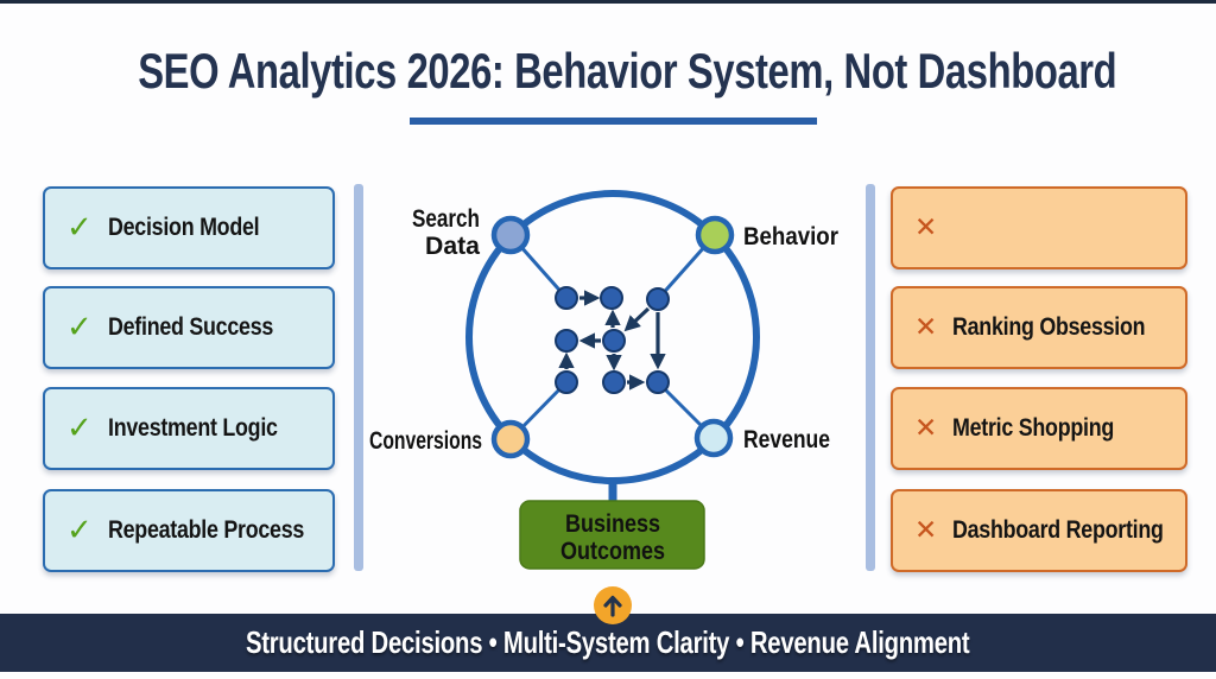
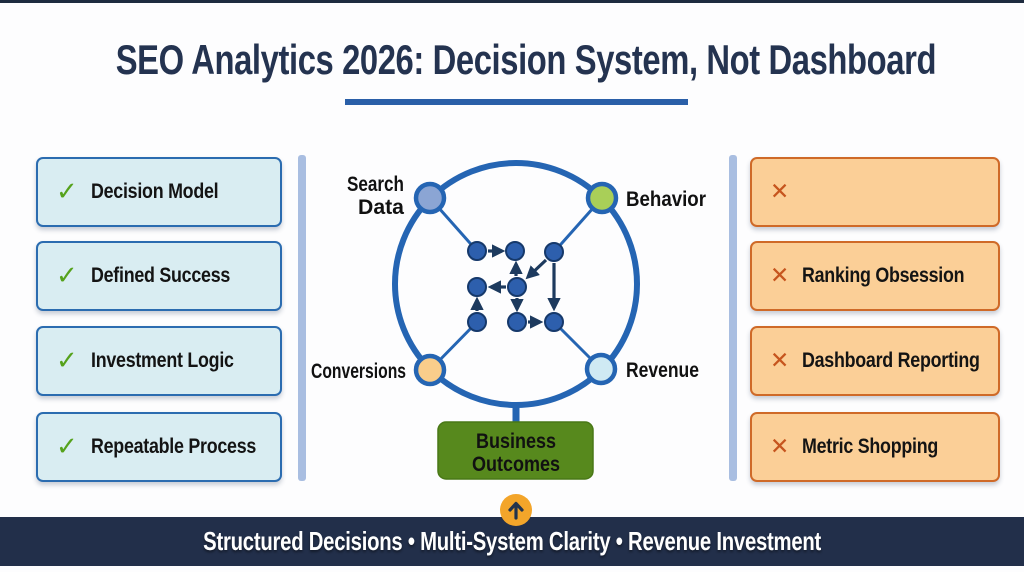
- SEO Analytics 2026: Behavior System, Not Dashboard
+ SEO Analytics 2026: Decision System, Not Dashboard
  ✓
  Decision Model
  ✓
  Defined Success
  ✓
  Investment Logic
  ✓
  Repeatable Process
  ✕
  ✕
  Ranking Obsession
  ✕
- Metric Shopping
+ Dashboard Reporting
  ✕
- Dashboard Reporting
+ Metric Shopping
  Search
  Data
  Behavior
  Conversions
  Revenue
  Business
  Outcomes
- Structured Decisions • Multi-System Clarity • Revenue Alignment
+ Structured Decisions • Multi-System Clarity • Revenue Investment
